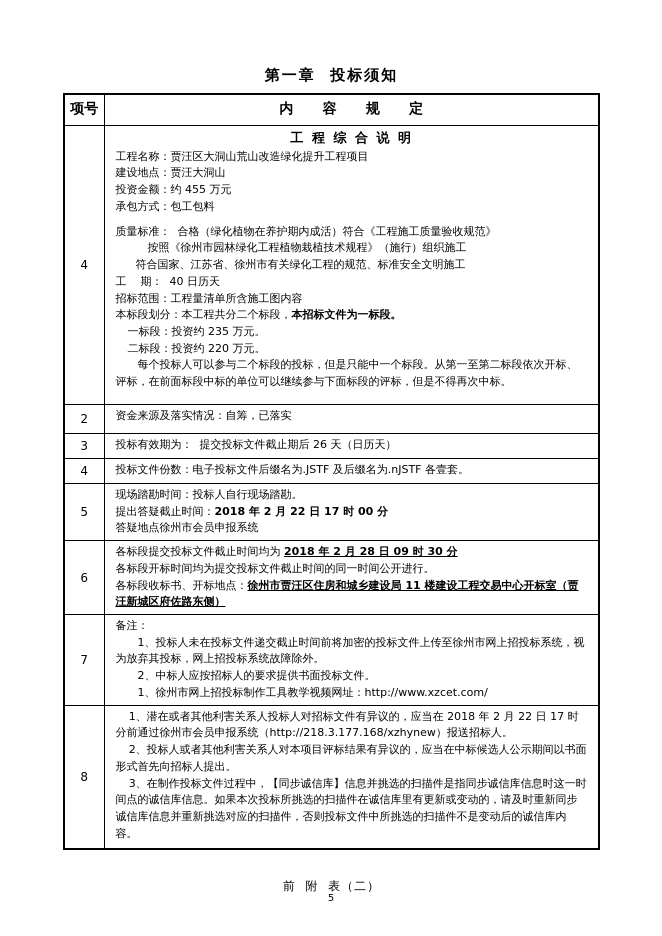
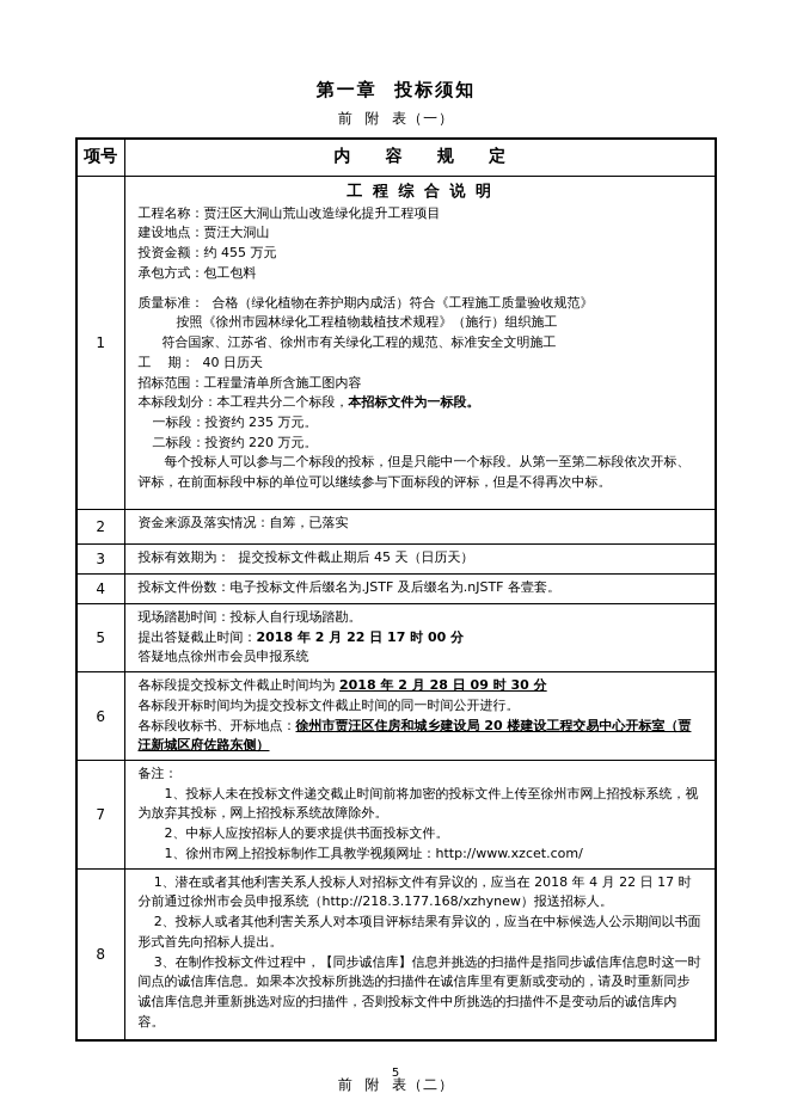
  第一章 投标须知
+ 前 附 表（一）
  项号	内 容 规 定
- 4	工 程 综 合 说 明 工程名称：贾汪区大洞山荒山改造绿化提升工程项目 建设地点：贾汪大洞山 投资金额：约 455 万元 承包方式：包工包料 质量标准： 合格（绿化植物在养护期内成活）符合《工程施工质量验收规范》 按照《徐州市园林绿化工程植物栽植技术规程》（施行）组织施工 符合国家、江苏省、徐州市有关绿化工程的规范、标准安全文明施工 工 期： 40 日历天 招标范围：工程量清单所含施工图内容 本标段划分：本工程共分二个标段，本招标文件为一标段。 一标段：投资约 235 万元。 二标段：投资约 220 万元。 每个投标人可以参与二个标段的投标，但是只能中一个标段。从第一至第二标段依次开标、评标，在前面标段中标的单位可以继续参与下面标段的评标，但是不得再次中标。
+ 1	工 程 综 合 说 明 工程名称：贾汪区大洞山荒山改造绿化提升工程项目 建设地点：贾汪大洞山 投资金额：约 455 万元 承包方式：包工包料 质量标准： 合格（绿化植物在养护期内成活）符合《工程施工质量验收规范》 按照《徐州市园林绿化工程植物栽植技术规程》（施行）组织施工 符合国家、江苏省、徐州市有关绿化工程的规范、标准安全文明施工 工 期： 40 日历天 招标范围：工程量清单所含施工图内容 本标段划分：本工程共分二个标段，本招标文件为一标段。 一标段：投资约 235 万元。 二标段：投资约 220 万元。 每个投标人可以参与二个标段的投标，但是只能中一个标段。从第一至第二标段依次开标、评标，在前面标段中标的单位可以继续参与下面标段的评标，但是不得再次中标。
  2	资金来源及落实情况：自筹，已落实
- 3	投标有效期为： 提交投标文件截止期后 26 天（日历天）
+ 3	投标有效期为： 提交投标文件截止期后 45 天（日历天）
  4	投标文件份数：电子投标文件后缀名为.JSTF 及后缀名为.nJSTF 各壹套。
  5	现场踏勘时间：投标人自行现场踏勘。 提出答疑截止时间：2018 年 2 月 22 日 17 时 00 分 答疑地点徐州市会员申报系统
- 6	各标段提交投标文件截止时间均为 2018 年 2 月 28 日 09 时 30 分 各标段开标时间均为提交投标文件截止时间的同一时间公开进行。 各标段收标书、开标地点：徐州市贾汪区住房和城乡建设局 11 楼建设工程交易中心开标室（贾汪新城区府佐路东侧）
+ 6	各标段提交投标文件截止时间均为 2018 年 2 月 28 日 09 时 30 分 各标段开标时间均为提交投标文件截止时间的同一时间公开进行。 各标段收标书、开标地点：徐州市贾汪区住房和城乡建设局 20 楼建设工程交易中心开标室（贾汪新城区府佐路东侧）
  7	备注： 1、投标人未在投标文件递交截止时间前将加密的投标文件上传至徐州市网上招投标系统，视为放弃其投标，网上招投标系统故障除外。 2、中标人应按招标人的要求提供书面投标文件。 1、徐州市网上招投标制作工具教学视频网址：http://www.xzcet.com/
- 8	1、潜在或者其他利害关系人投标人对招标文件有异议的，应当在 2018 年 2 月 22 日 17 时分前通过徐州市会员申报系统（http://218.3.177.168/xzhynew）报送招标人。 2、投标人或者其他利害关系人对本项目评标结果有异议的，应当在中标候选人公示期间以书面形式首先向招标人提出。 3、在制作投标文件过程中，【同步诚信库】信息并挑选的扫描件是指同步诚信库信息时这一时间点的诚信库信息。如果本次投标所挑选的扫描件在诚信库里有更新或变动的，请及时重新同步诚信库信息并重新挑选对应的扫描件，否则投标文件中所挑选的扫描件不是变动后的诚信库内容。
+ 8	1、潜在或者其他利害关系人投标人对招标文件有异议的，应当在 2018 年 4 月 22 日 17 时分前通过徐州市会员申报系统（http://218.3.177.168/xzhynew）报送招标人。 2、投标人或者其他利害关系人对本项目评标结果有异议的，应当在中标候选人公示期间以书面形式首先向招标人提出。 3、在制作投标文件过程中，【同步诚信库】信息并挑选的扫描件是指同步诚信库信息时这一时间点的诚信库信息。如果本次投标所挑选的扫描件在诚信库里有更新或变动的，请及时重新同步诚信库信息并重新挑选对应的扫描件，否则投标文件中所挑选的扫描件不是变动后的诚信库内容。
  前 附 表（二）
  5
